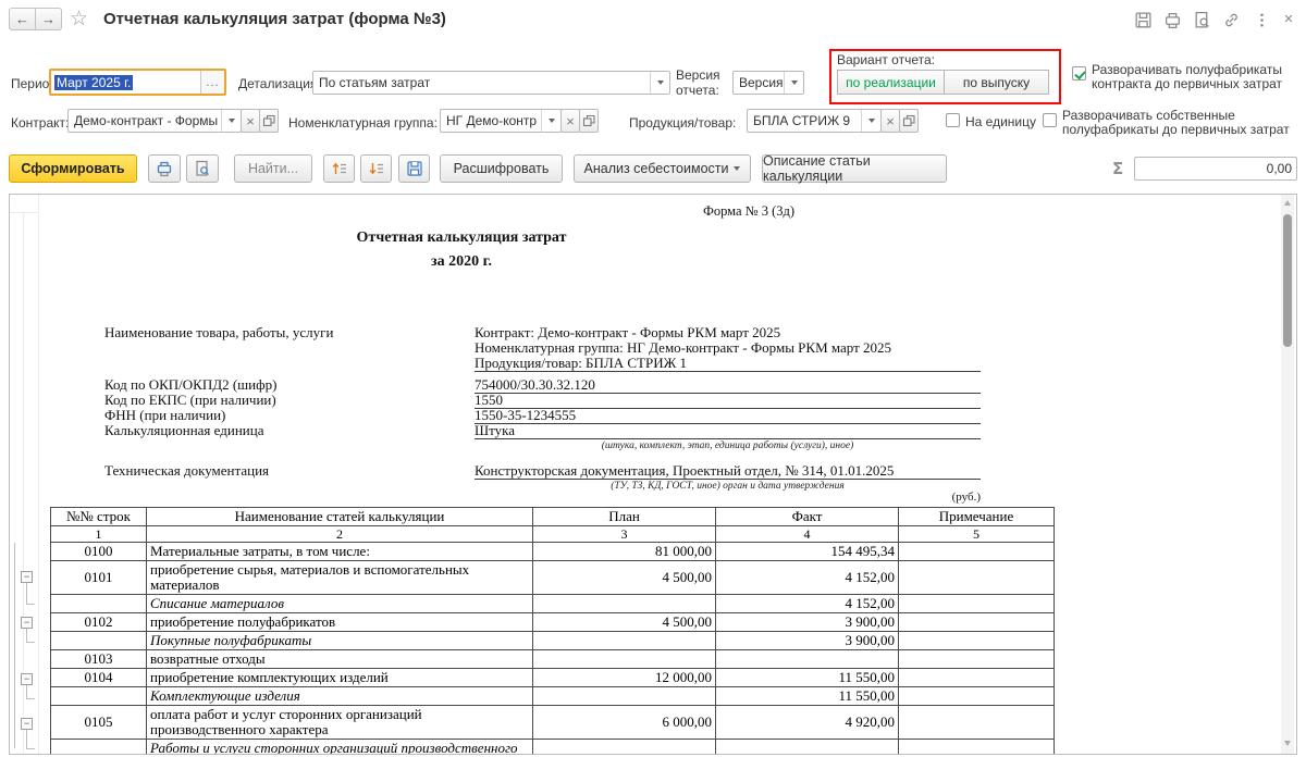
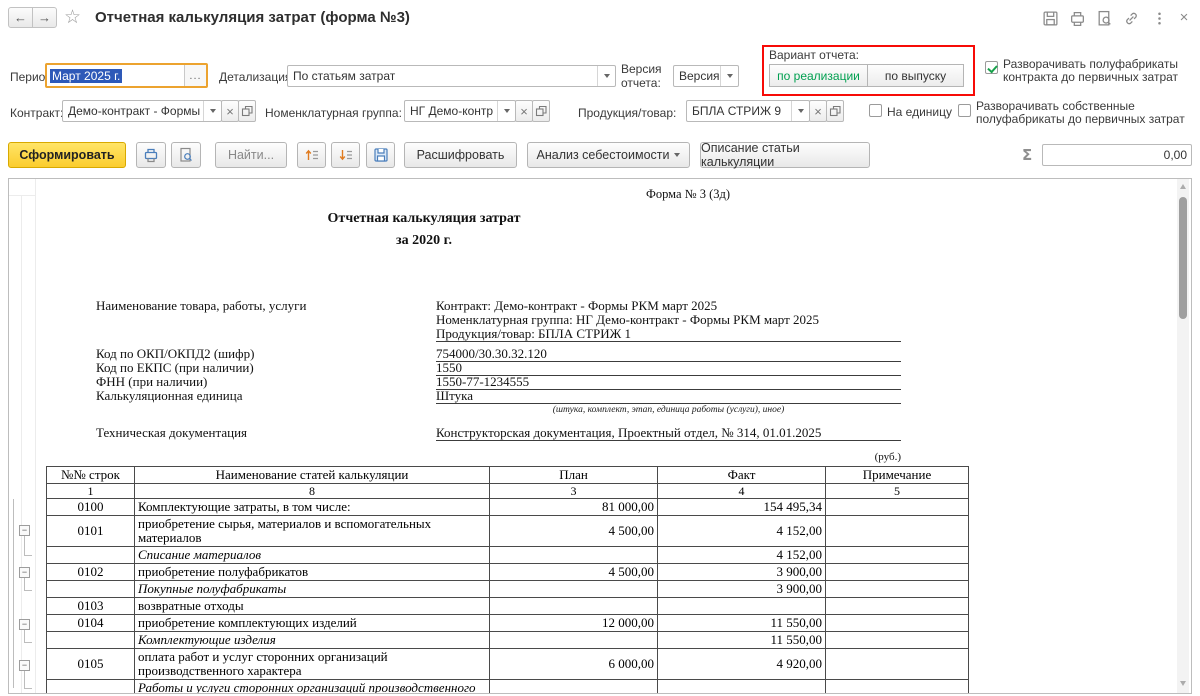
  ←
  →
  ☆
  Отчетная калькуляция затрат (форма №3)
  ×
  Перио
  Март 2025 г.
  ...
  Детализаци
  По статьям затрат
  Версия отчета:
  Вариант отчета:
  по реализации
  по выпуску
  Разворачивать полуфабрикаты контракта до первичных затрат
  Контракт
  Демо-контракт - Формы
  ×
  Номенклатурная группа:
  НГ Демо-контр
  ×
  Продукция/товар:
  БПЛА СТРИЖ 9
  ×
  На единицу
  Разворачивать собственные полуфабрикаты до первичных затрат
  Сформировать
  Найти...
  Расшифровать
  Анализ себестоимости
  Описание статьи калькуляции
  Σ
  0,00
  Форма № 3 (3д)
  Отчетная калькуляция затрат
  за 2020 г.
  Наименование товара, работы, услуги
  Контракт: Демо-контракт - Формы РКМ март 2025
  Номенклатурная группа: НГ Демо-контракт - Формы РКМ март 2025
  Продукция/товар: БПЛА СТРИЖ 1
  Код по ОКП/ОКПД2 (шифр)
  754000/30.30.32.120
  Код по ЕКПС (при наличии)
  1550
  ФНН (при наличии)
- 1550-35-1234555
+ 1550-77-1234555
  Калькуляционная единица
  Штука
  (штука, комплект, этап, единица работы (услуги), иное)
  Техническая документация
  Конструкторская документация, Проектный отдел, № 314, 01.01.2025
- (ТУ, ТЗ, КД, ГОСТ, иное) орган и дата утверждения
  (руб.)
  №№ строк	Наименование статей калькуляции	План	Факт	Примечание
- 1	2	3	4	5
+ 1	8	3	4	5
- 0100	Материальные затраты, в том числе:	81 000,00	154 495,34
+ 0100	Комплектующие затраты, в том числе:	81 000,00	154 495,34
  0101	приобретение сырья, материалов и вспомогательных материалов	4 500,00	4 152,00
  	Списание материалов		4 152,00
  0102	приобретение полуфабрикатов	4 500,00	3 900,00
  	Покупные полуфабрикаты		3 900,00
  0103	возвратные отходы
  0104	приобретение комплектующих изделий	12 000,00	11 550,00
  	Комплектующие изделия		11 550,00
  0105	оплата работ и услуг сторонних организаций производственного характера	6 000,00	4 920,00
  	Работы и услуги сторонних организаций производственного
  −
  −
  −
  −
